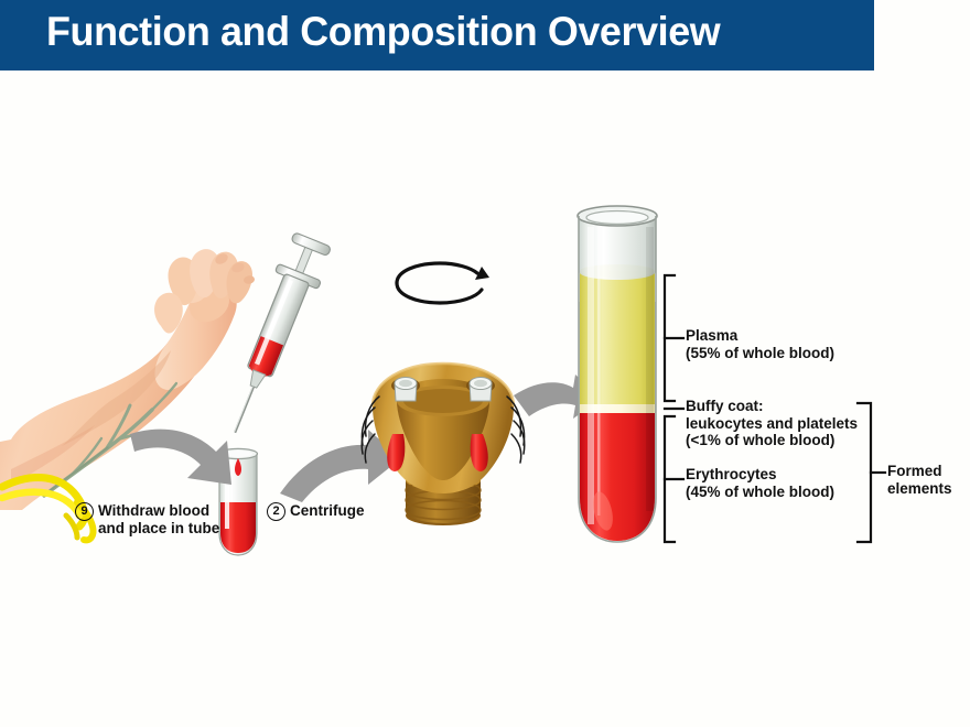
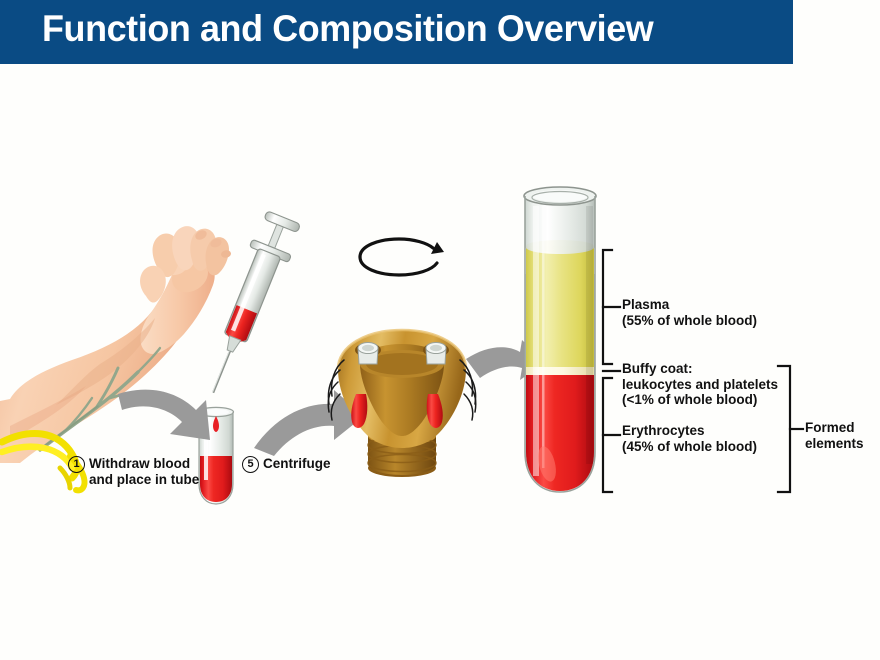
  Function and Composition Overview
  Plasma
  (55% of whole blood)
  Buffy coat:
  leukocytes and platelets
  (<1% of whole blood)
  Erythrocytes
  (45% of whole blood)
  Formed
  elements
- 9 Withdraw blood
+ 1 Withdraw blood
  and place in tube
- 2 Centrifuge
+ 5 Centrifuge
